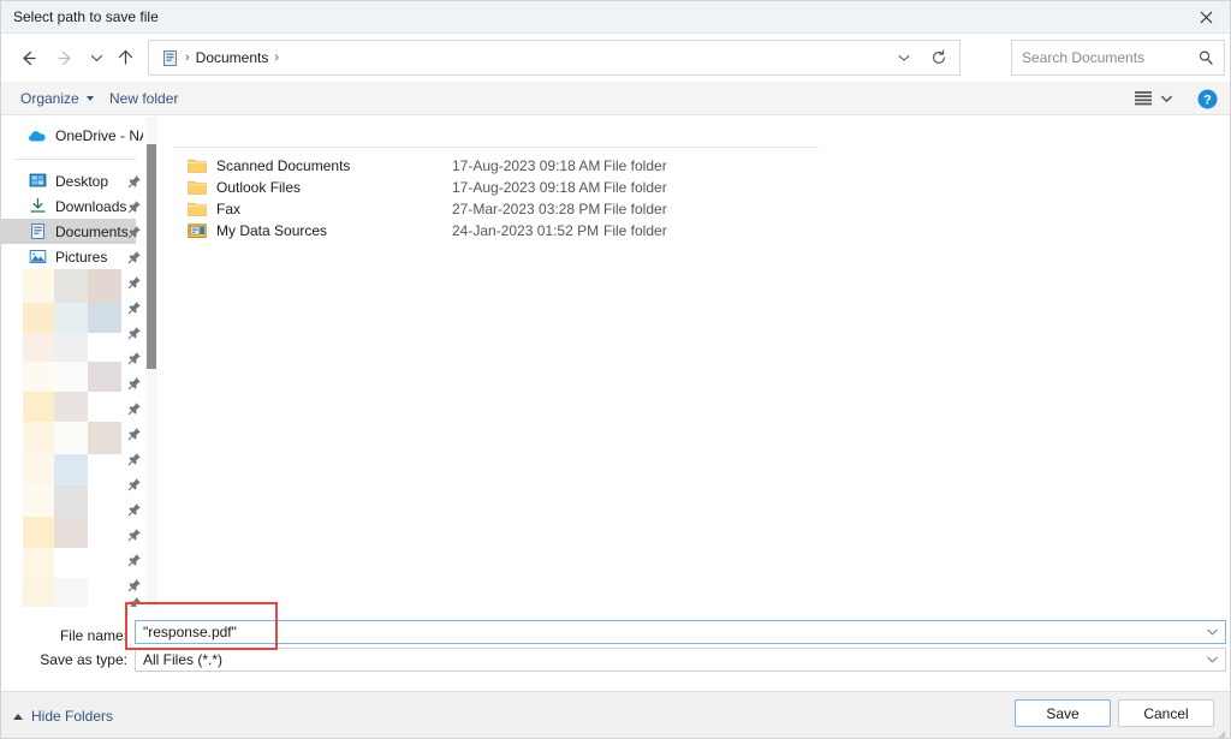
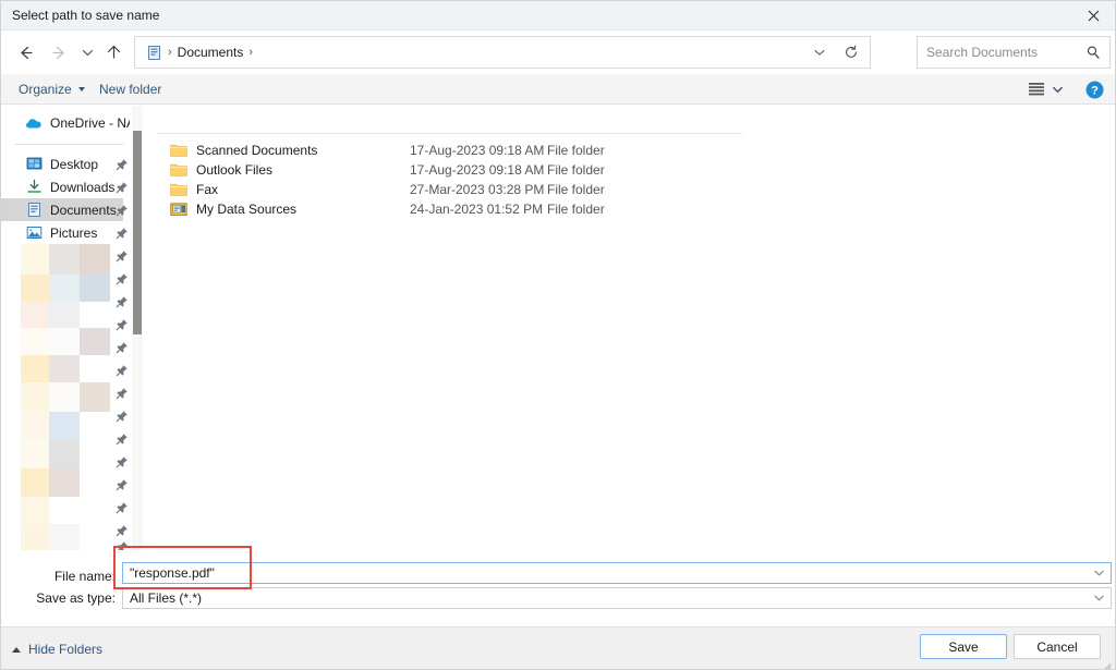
- Select path to save file
+ Select path to save name
  ›
  Documents
  ›
  Search Documents
  Organize
  New folder
  ?
  OneDrive - N
  Desktop
  Downloads
  Documents
  Pictures
  Scanned Documents
  17-Aug-2023 09:18 AM
  File folder
  Outlook Files
  17-Aug-2023 09:18 AM
  File folder
  Fax
  27-Mar-2023 03:28 PM
  File folder
  My Data Sources
  24-Jan-2023 01:52 PM
  File folder
  File name:
  "response.pdf"
  Save as type:
  All Files (*.*)
  Hide Folders
  Save
  Cancel
